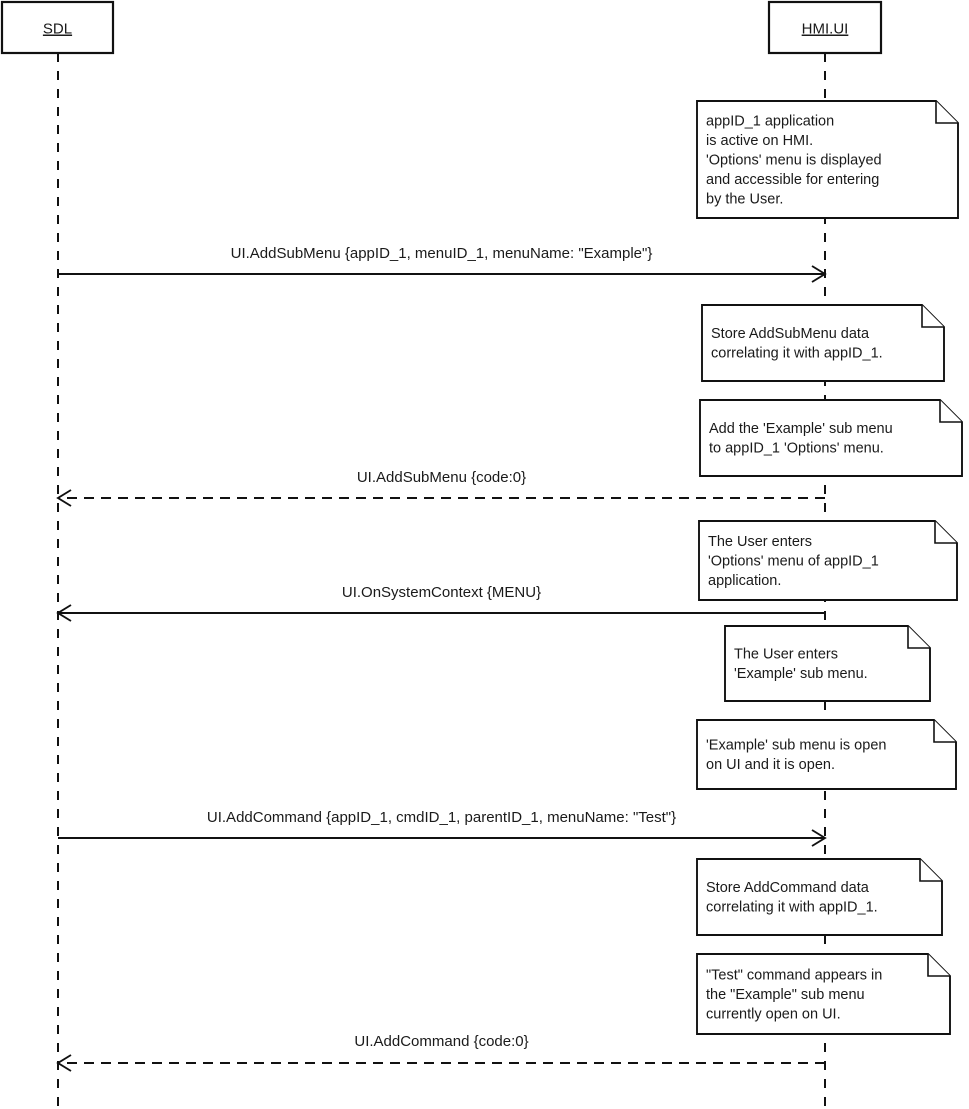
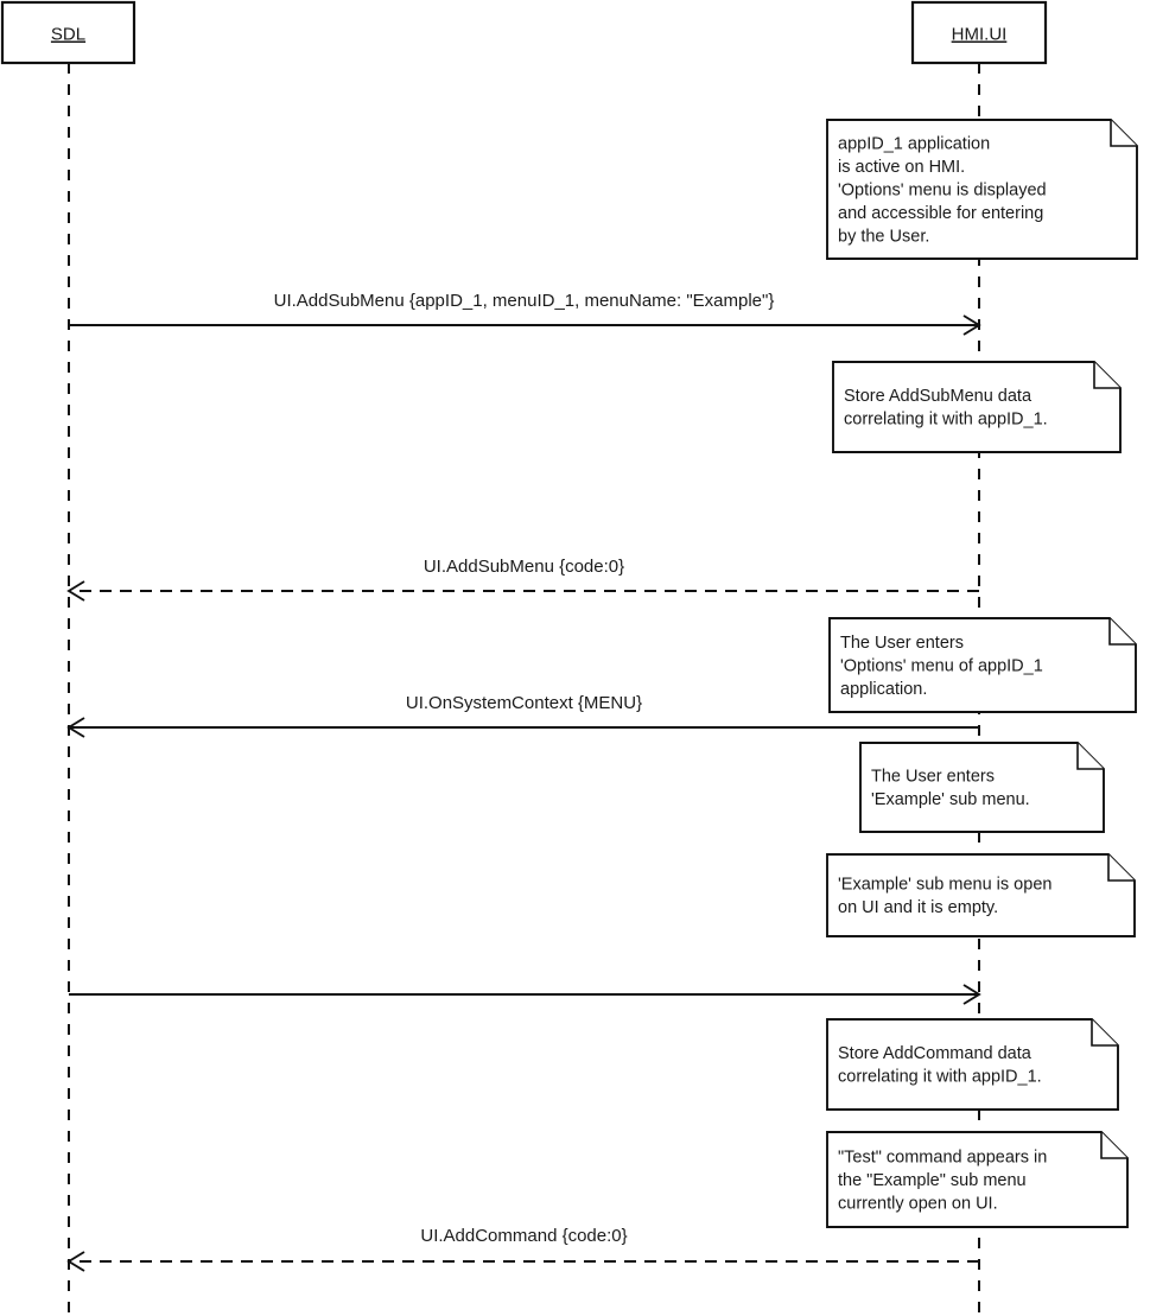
  SDL
  HMI.UI
  appID_1 application
  is active on HMI.
  'Options' menu is displayed
  and accessible for entering
  by the User.
  Store AddSubMenu data
  correlating it with appID_1.
- Add the 'Example' sub menu
- to appID_1 'Options' menu.
  The User enters
  'Options' menu of appID_1
  application.
  The User enters
  'Example' sub menu.
  'Example' sub menu is open
- on UI and it is open.
+ on UI and it is empty.
  Store AddCommand data
  correlating it with appID_1.
  "Test" command appears in
  the "Example" sub menu
  currently open on UI.
  UI.AddSubMenu {appID_1, menuID_1, menuName: "Example"}
  UI.AddSubMenu {code:0}
  UI.OnSystemContext {MENU}
- UI.AddCommand {appID_1, cmdID_1, parentID_1, menuName: "Test"}
  UI.AddCommand {code:0}
